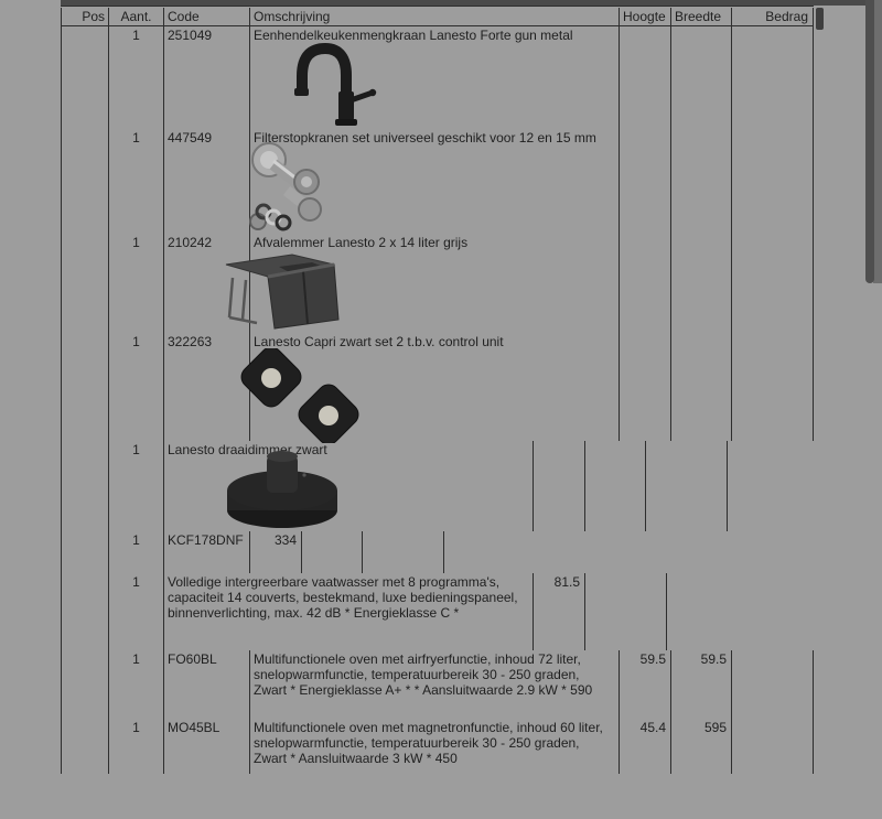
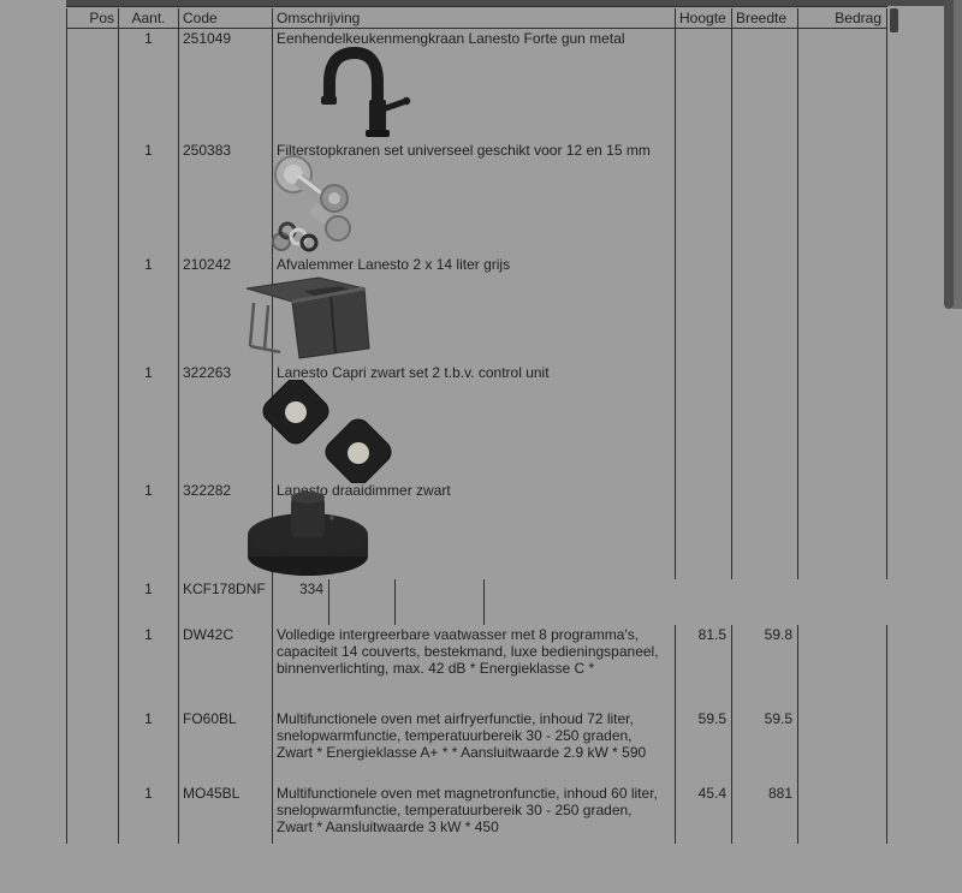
  Pos
  Aant.
  Code
  Omschrijving
  Hoogte
  Breedte
  Bedrag
  1
  251049
  Eenhendelkeukenmengkraan Lanesto Forte gun metal
  1
- 447549
+ 250383
  Filterstopkranen set universeel geschikt voor 12 en 15 mm
  1
  210242
  Afvalemmer Lanesto 2 x 14 liter grijs
  1
  322263
  Lanesto Capri zwart set 2 t.b.v. control unit
  1
+ 322282
  Lanesto draaidimmer zwart
  1
  KCF178DNF
  334
  1
+ DW42C
  Volledige intergreerbare vaatwasser met 8 programma's, capaciteit 14 couverts, bestekmand, luxe bedieningspaneel, binnenverlichting, max. 42 dB * Energieklasse C *
  81.5
+ 59.8
  1
  FO60BL
  Multifunctionele oven met airfryerfunctie, inhoud 72 liter, snelopwarmfunctie, temperatuurbereik 30 - 250 graden, Zwart * Energieklasse A+ * * Aansluitwaarde 2.9 kW * 590
  59.5
  59.5
  1
  MO45BL
  Multifunctionele oven met magnetronfunctie, inhoud 60 liter, snelopwarmfunctie, temperatuurbereik 30 - 250 graden, Zwart * Aansluitwaarde 3 kW * 450
  45.4
- 595
+ 881
